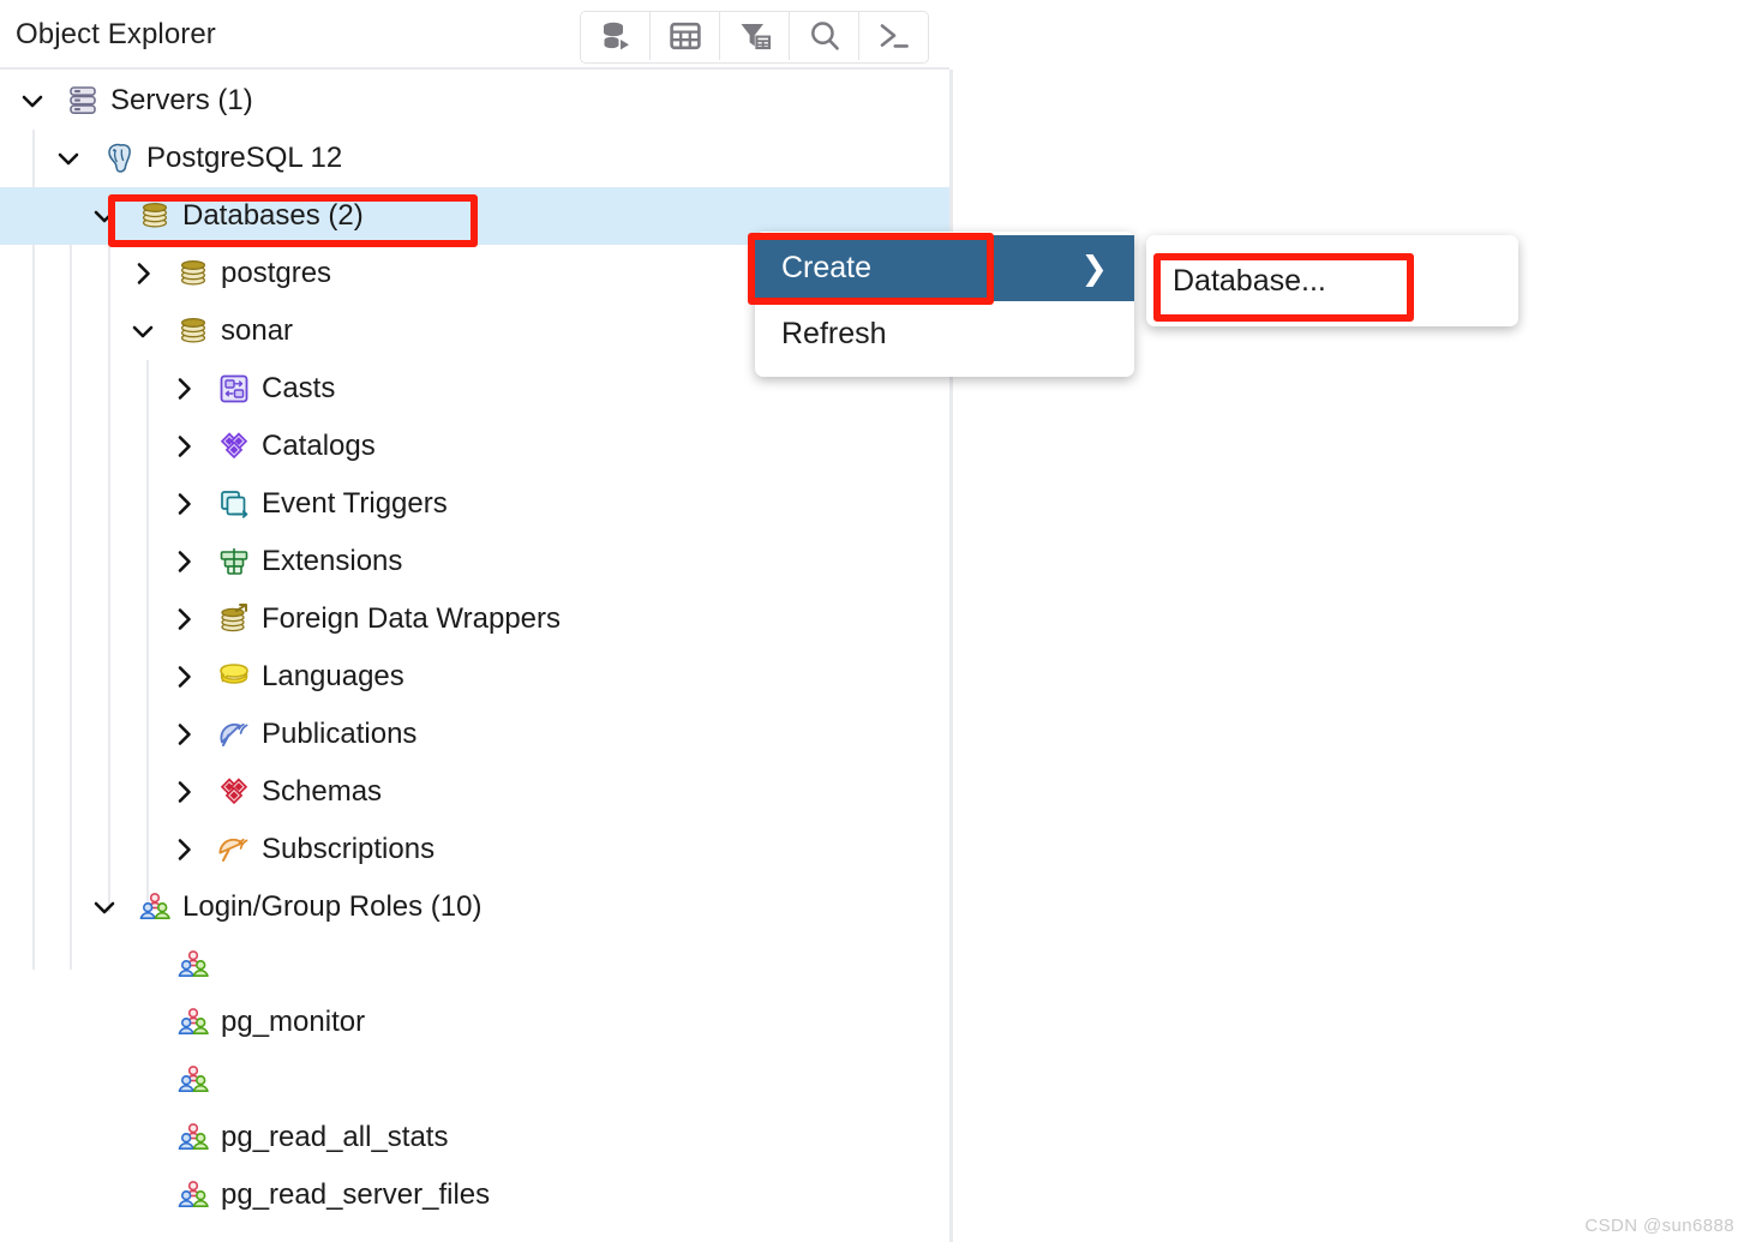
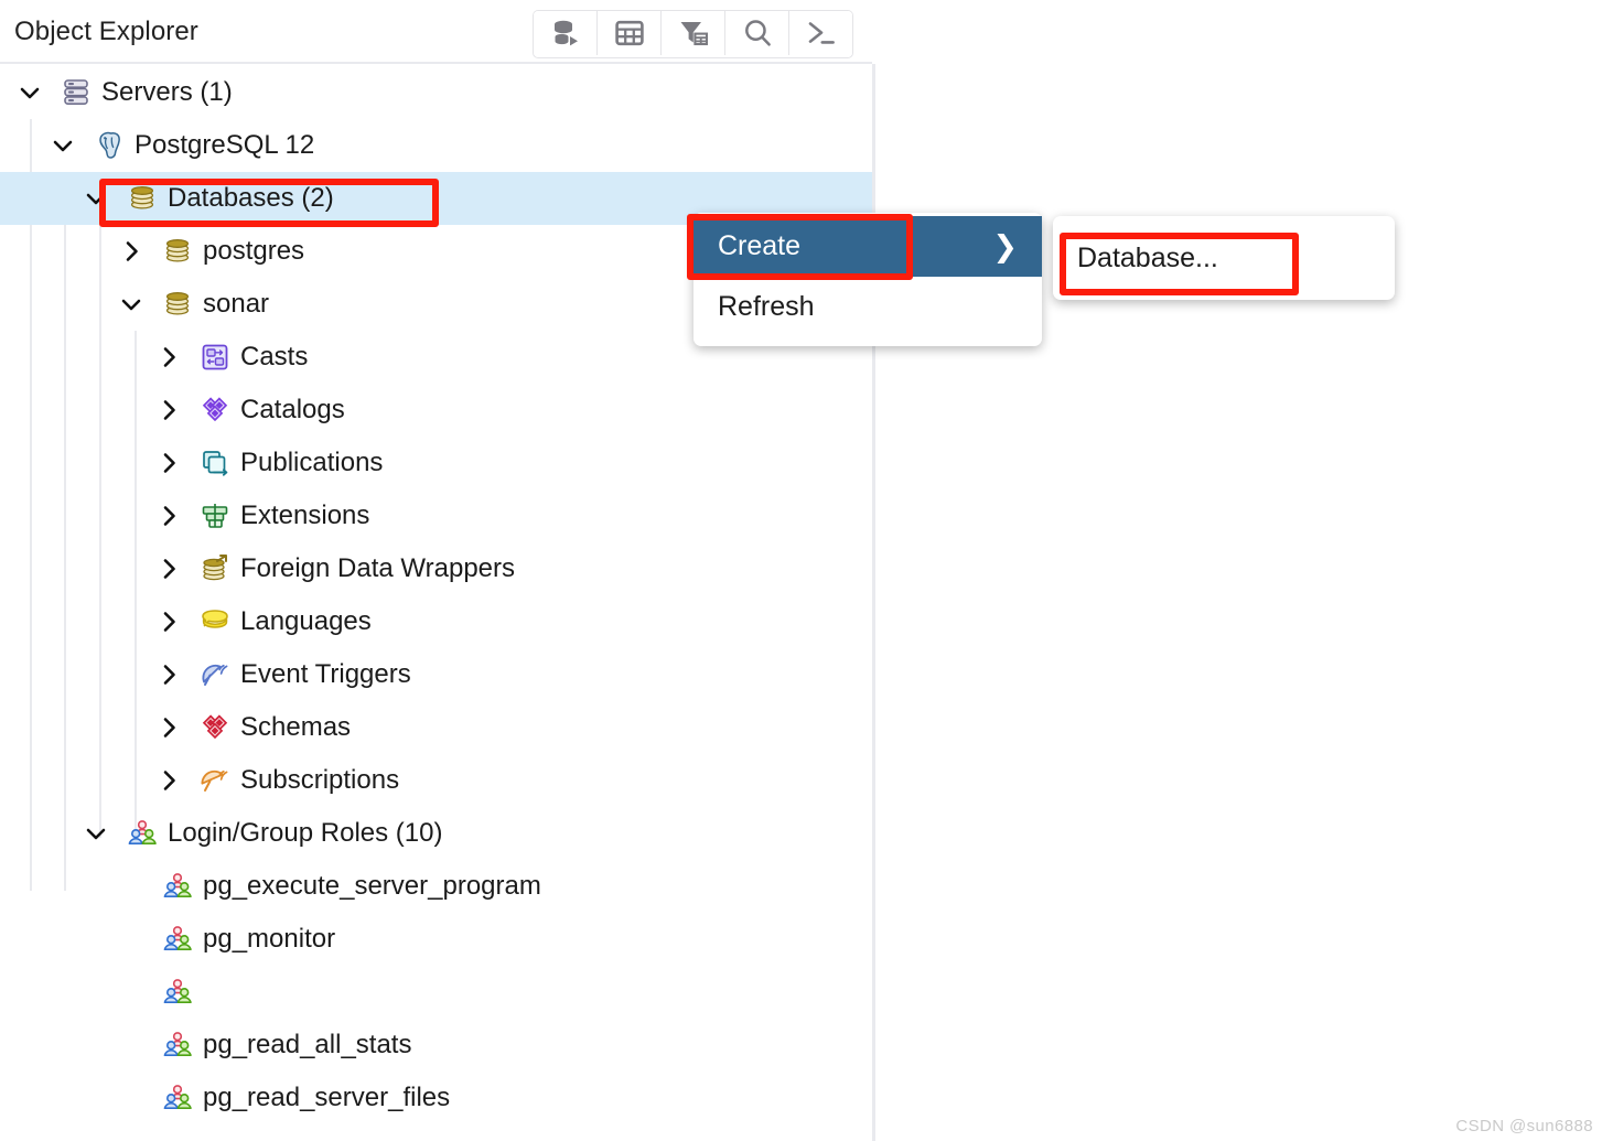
  Object Explorer
  Servers (1)
  PostgreSQL 12
  Databases (2)
  postgres
  sonar
  Casts
  Catalogs
- Event Triggers
+ Publications
  Extensions
  Foreign Data Wrappers
  Languages
- Publications
+ Event Triggers
  Schemas
  Subscriptions
  Login/Group Roles (10)
+ pg_execute_server_program
  pg_monitor
  pg_read_all_stats
  pg_read_server_files
  Create
  ❯
  Refresh
  Database...
  CSDN @sun6888
